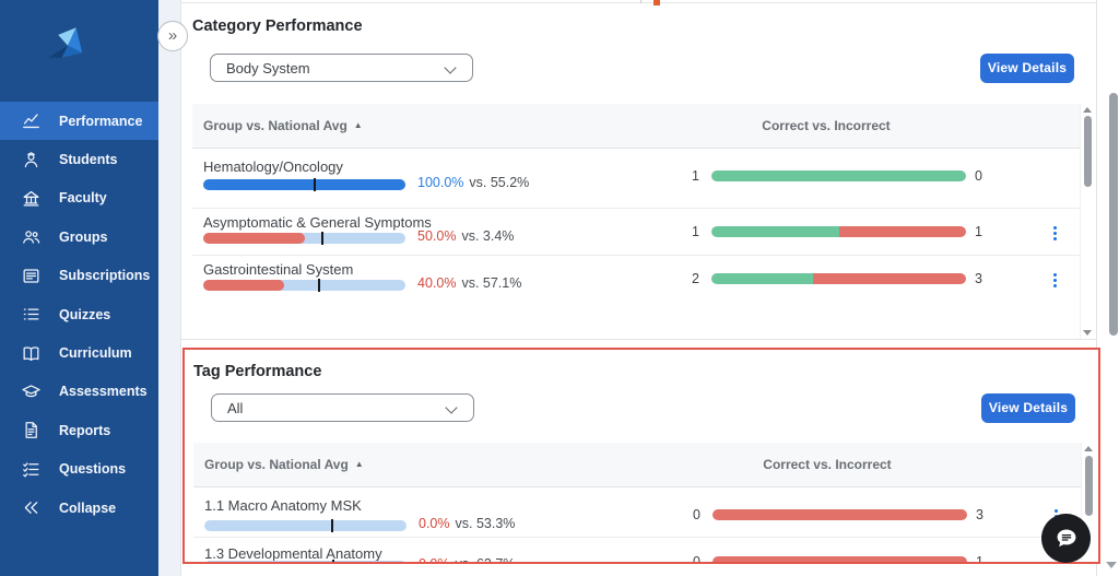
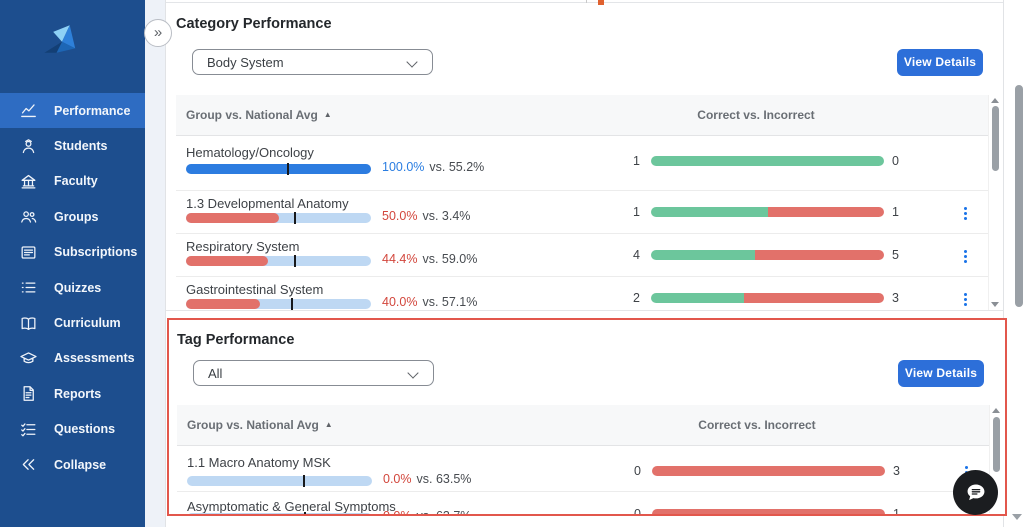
  Performance
  Students
  Faculty
  Groups
  Subscriptions
  Quizzes
  Curriculum
  Assessments
  Reports
  Questions
  Collapse
  »
  Category Performance
  Body System
  View Details
  Group vs. National Avg ▲
  Correct vs. Incorrect
  Hematology/Oncology
  100.0% vs. 55.2%
  1
  0
- Asymptomatic & General Symptoms
+ 1.3 Developmental Anatomy
  50.0% vs. 3.4%
  1
  1
+ Respiratory System
+ 44.4% vs. 59.0%
+ 4
+ 5
  Gastrointestinal System
  40.0% vs. 57.1%
  2
  3
  Tag Performance
  All
  View Details
  Group vs. National Avg ▲
  Correct vs. Incorrect
  1.1 Macro Anatomy MSK
- 0.0% vs. 53.3%
+ 0.0% vs. 63.5%
  0
  3
- 1.3 Developmental Anatomy
+ Asymptomatic & General Symptoms
